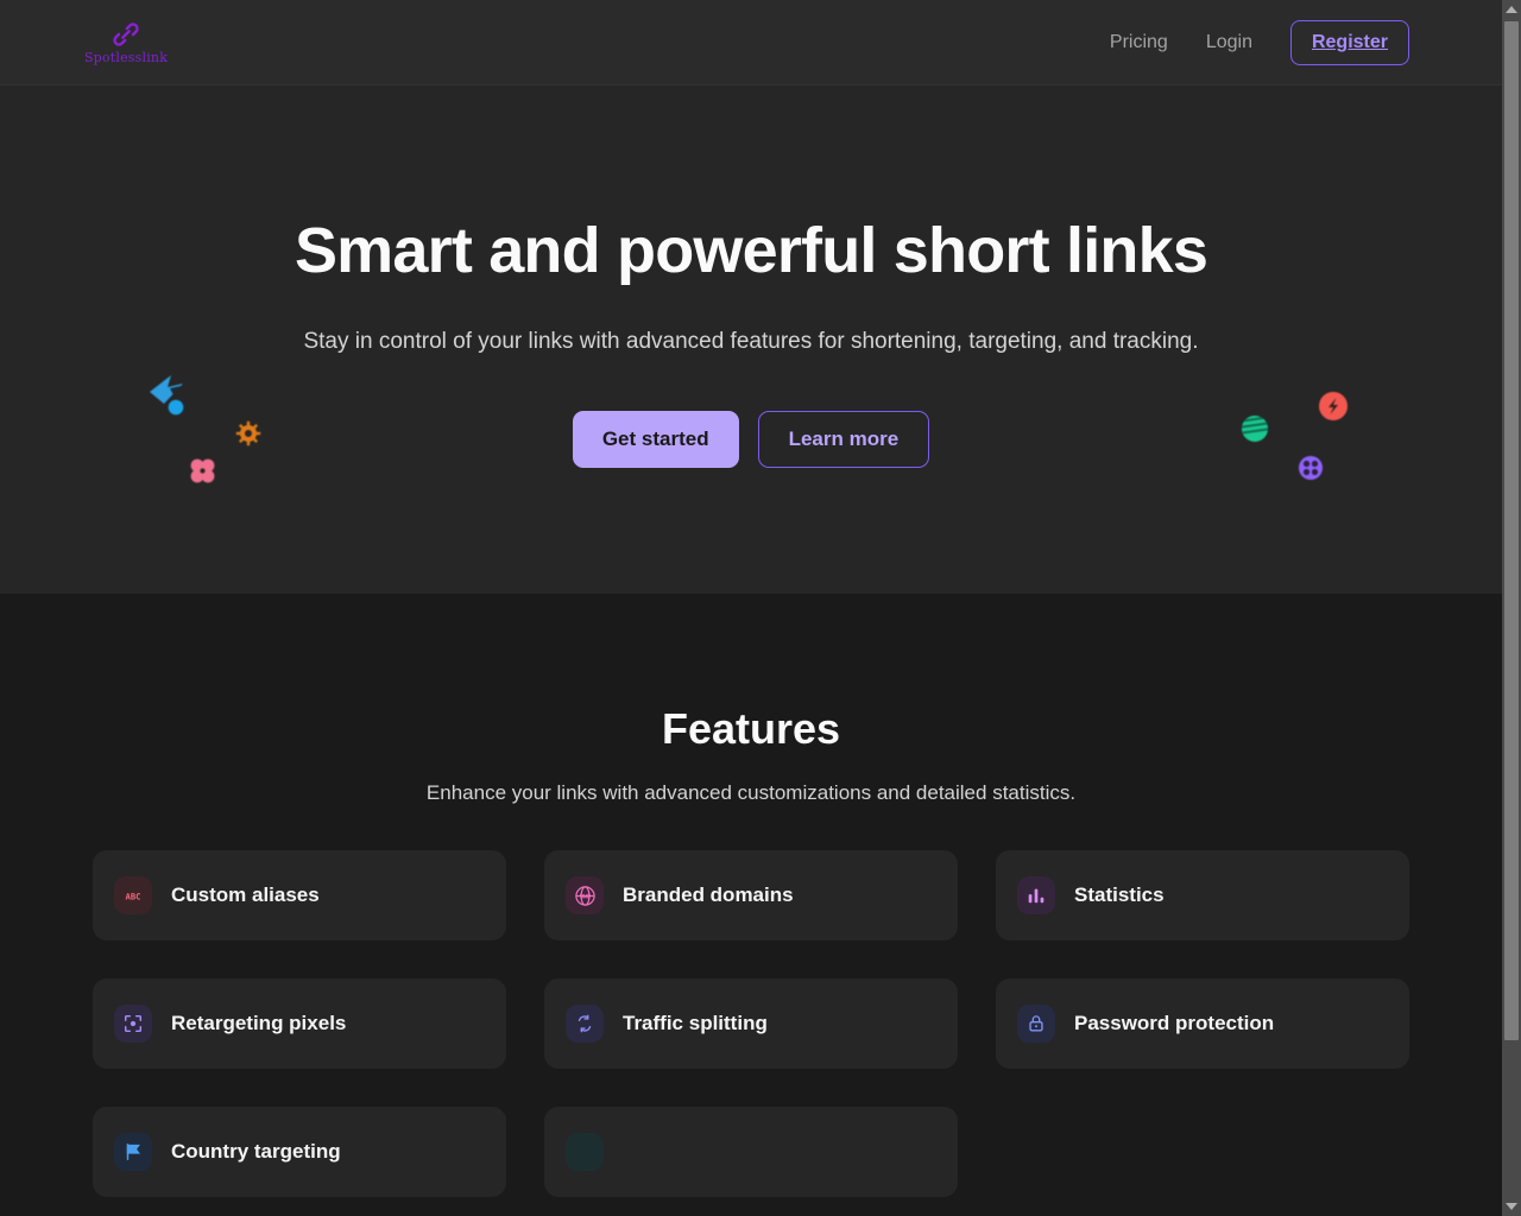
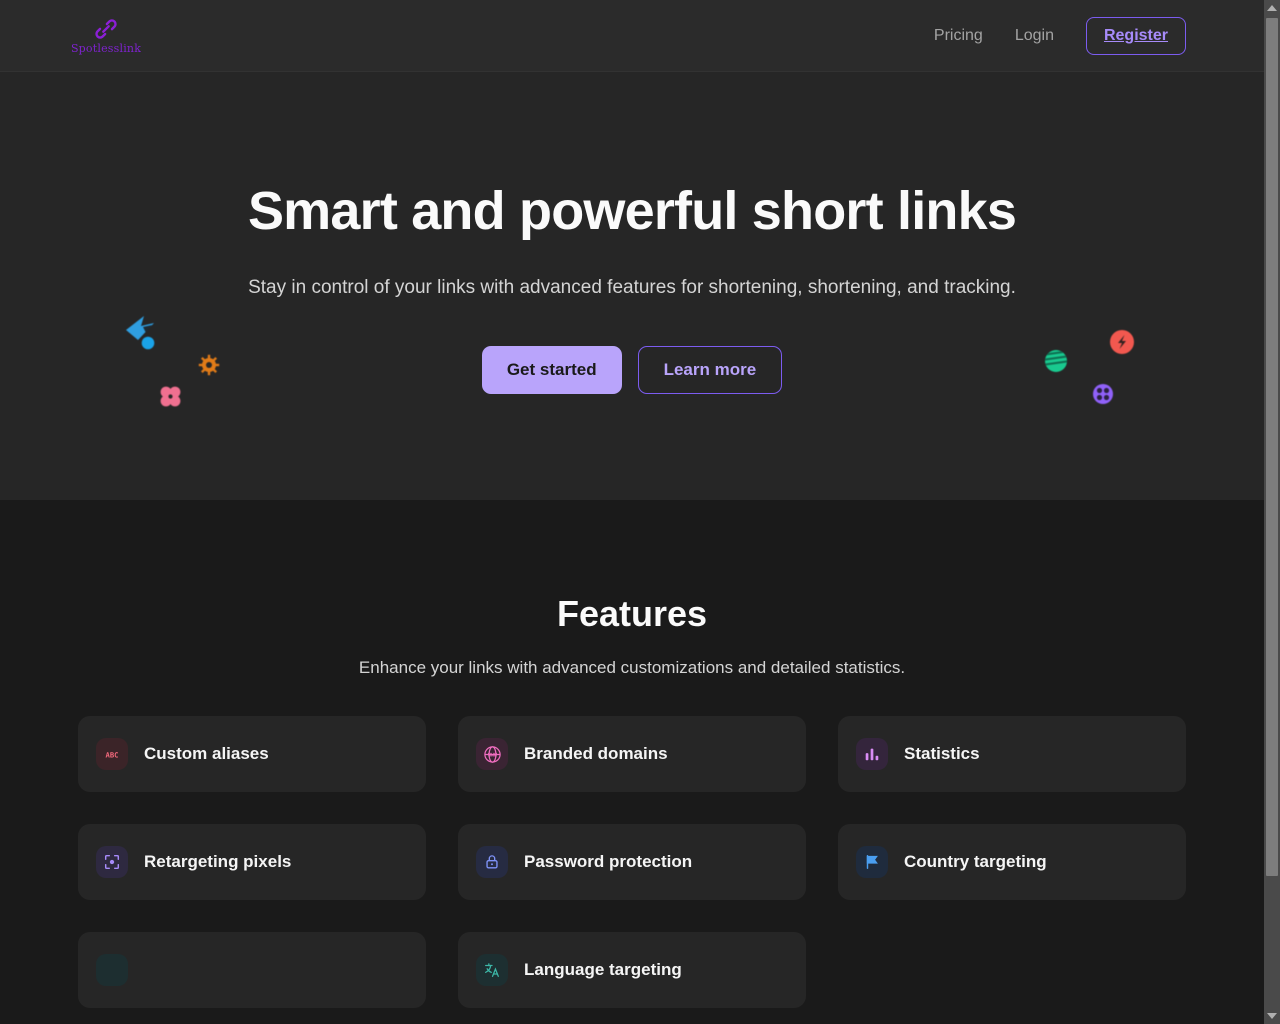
  Spotlesslink
  Pricing
  Login
  Register
  Smart and powerful short links
- Stay in control of your links with advanced features for shortening, targeting, and tracking.
+ Stay in control of your links with advanced features for shortening, shortening, and tracking.
  Get started
  Learn more
  Features
  Enhance your links with advanced customizations and detailed statistics.
  ABC
  Custom aliases
  Branded domains
  Statistics
  Retargeting pixels
- Traffic splitting
  Password protection
  Country targeting
+ Language targeting
